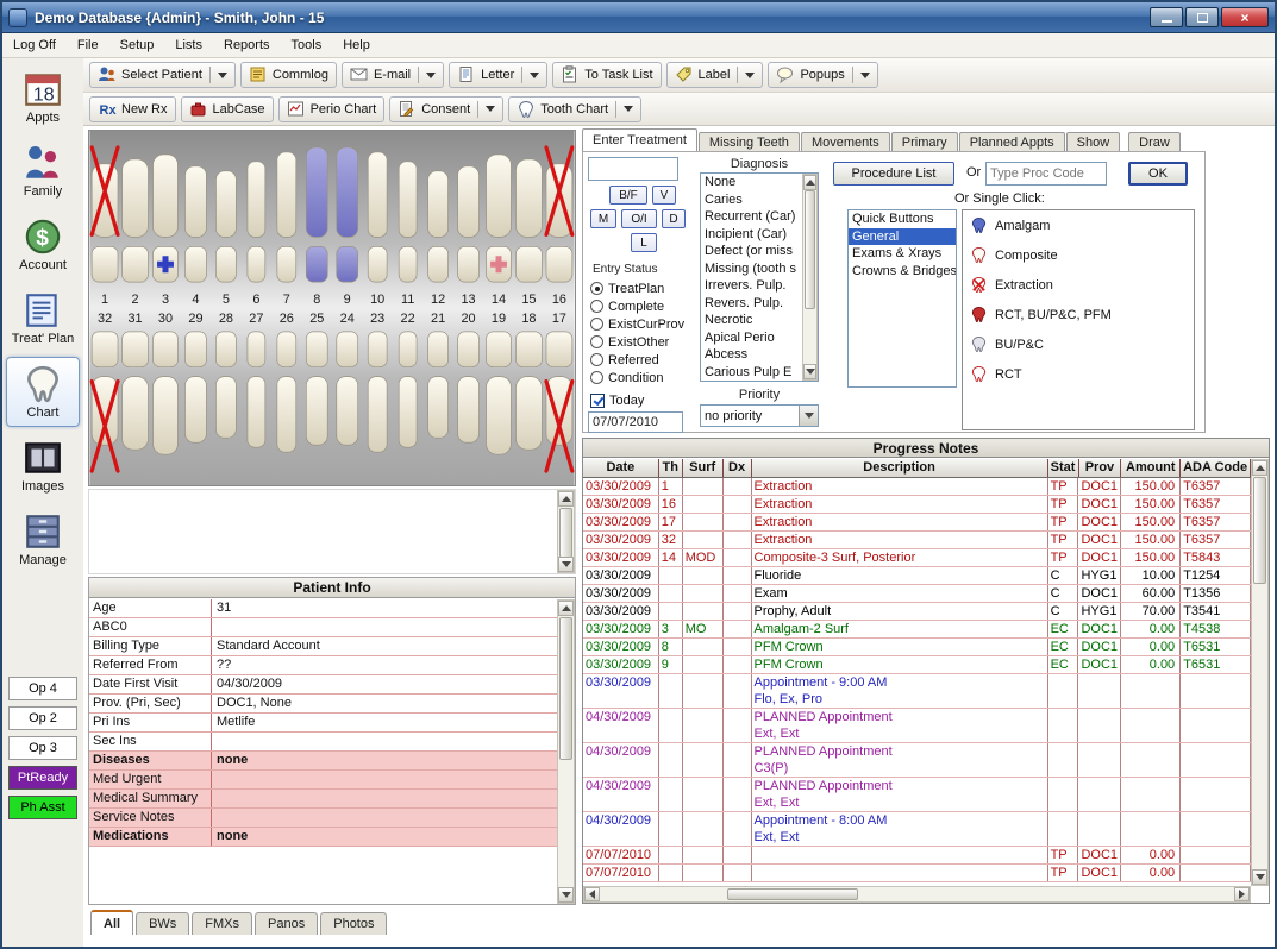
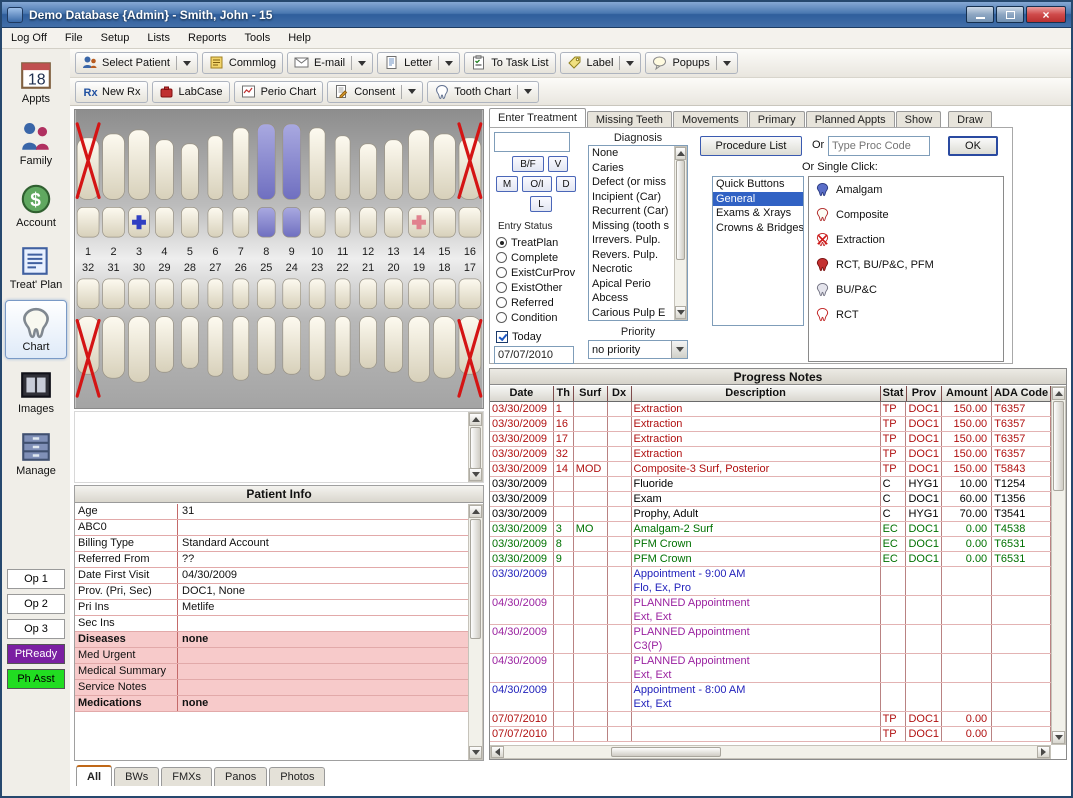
  Demo Database {Admin} - Smith, John - 15
  ×
  Log Off
  File
  Setup
  Lists
  Reports
  Tools
  Help
  18
  Appts
  Family
  $
  Account
  Treat' Plan
  Chart
  Images
  Manage
- Op 4
+ Op 1
  Op 2
  Op 3
  PtReady
  Ph Asst
  Select Patient
  Commlog
  E-mail
  Letter
  To Task List
  Label
  Popups
  Rx
  New Rx
  LabCase
  Perio Chart
  Consent
  Tooth Chart
  1
  2
  3
  4
  5
  6
  7
  8
  9
  10
  11
  12
  13
  14
  15
  16
  32
  31
  30
  29
  28
  27
  26
  25
  24
  23
  22
  21
  20
  19
  18
  17
  Patient Info
  Age
  31
  ABC0
  Billing Type
  Standard Account
  Referred From
  ??
  Date First Visit
  04/30/2009
  Prov. (Pri, Sec)
  DOC1, None
  Pri Ins
  Metlife
  Sec Ins
  Diseases
  none
  Med Urgent
  Medical Summary
  Service Notes
  Medications
  none
  All
  BWs
  FMXs
  Panos
  Photos
  Enter Treatment
  Missing Teeth
  Movements
  Primary
  Planned Appts
  Show
  Draw
  B/F
  V
  M
  O/I
  D
  L
  Entry Status
  TreatPlan
  Complete
  ExistCurProv
  ExistOther
  Referred
  Condition
  Today
  07/07/2010
  Diagnosis
  None
  Caries
- Recurrent (Car)
+ Defect (or miss
  Incipient (Car)
- Defect (or miss
+ Recurrent (Car)
  Missing (tooth s
  Irrevers. Pulp.
  Revers. Pulp.
  Necrotic
  Apical Perio
  Abcess
  Carious Pulp E
  Priority
  no priority
  Procedure List
  Or
  Type Proc Code
  OK
  Or Single Click:
  Quick Buttons
  General
  Exams & Xrays
  Crowns & Bridges
  Amalgam
  Composite
  Extraction
  RCT, BU/P&C, PFM
  BU/P&C
  RCT
  Progress Notes
  Date
  Th
  Surf
  Dx
  Description
  Stat
  Prov
  Amount
  ADA Code
  03/30/2009
  1
  Extraction
  TP
  DOC1
  150.00
  T6357
  03/30/2009
  16
  Extraction
  TP
  DOC1
  150.00
  T6357
  03/30/2009
  17
  Extraction
  TP
  DOC1
  150.00
  T6357
  03/30/2009
  32
  Extraction
  TP
  DOC1
  150.00
  T6357
  03/30/2009
  14
  MOD
  Composite-3 Surf, Posterior
  TP
  DOC1
  150.00
  T5843
  03/30/2009
  Fluoride
  C
  HYG1
  10.00
  T1254
  03/30/2009
  Exam
  C
  DOC1
  60.00
  T1356
  03/30/2009
  Prophy, Adult
  C
  HYG1
  70.00
  T3541
  03/30/2009
  3
  MO
  Amalgam-2 Surf
  EC
  DOC1
  0.00
  T4538
  03/30/2009
  8
  PFM Crown
  EC
  DOC1
  0.00
  T6531
  03/30/2009
  9
  PFM Crown
  EC
  DOC1
  0.00
  T6531
  03/30/2009
  Appointment - 9:00 AM
  Flo, Ex, Pro
  04/30/2009
  PLANNED Appointment
  Ext, Ext
  04/30/2009
  PLANNED Appointment
  C3(P)
  04/30/2009
  PLANNED Appointment
  Ext, Ext
  04/30/2009
  Appointment - 8:00 AM
  Ext, Ext
  07/07/2010
  TP
  DOC1
  0.00
  07/07/2010
  TP
  DOC1
  0.00
